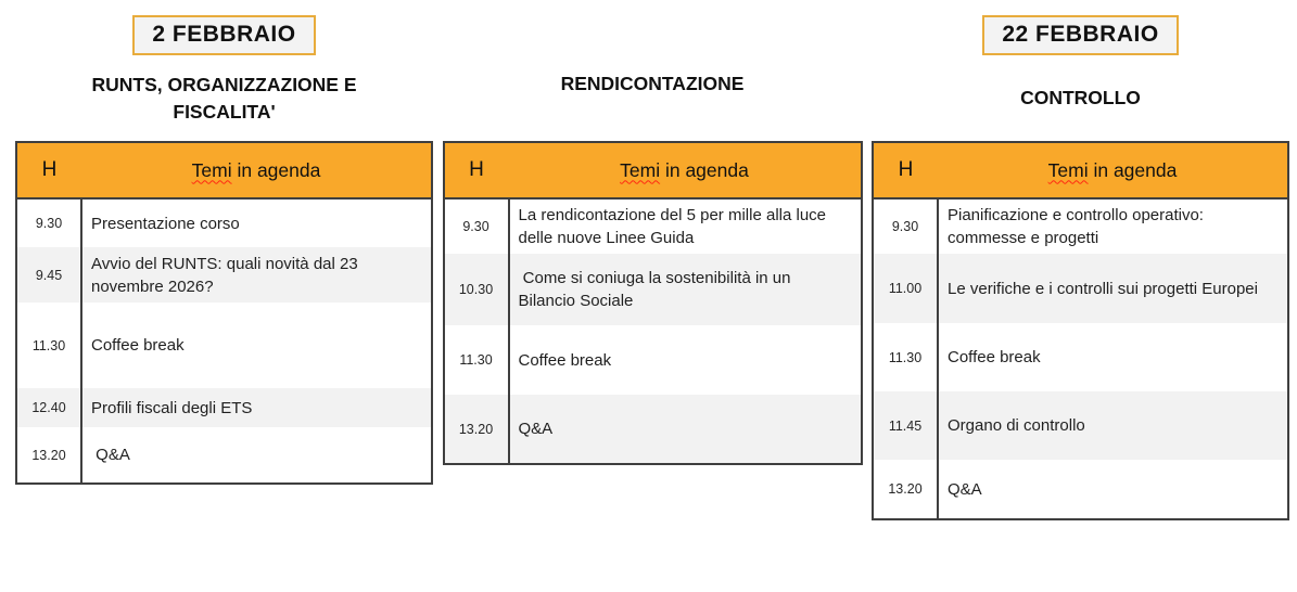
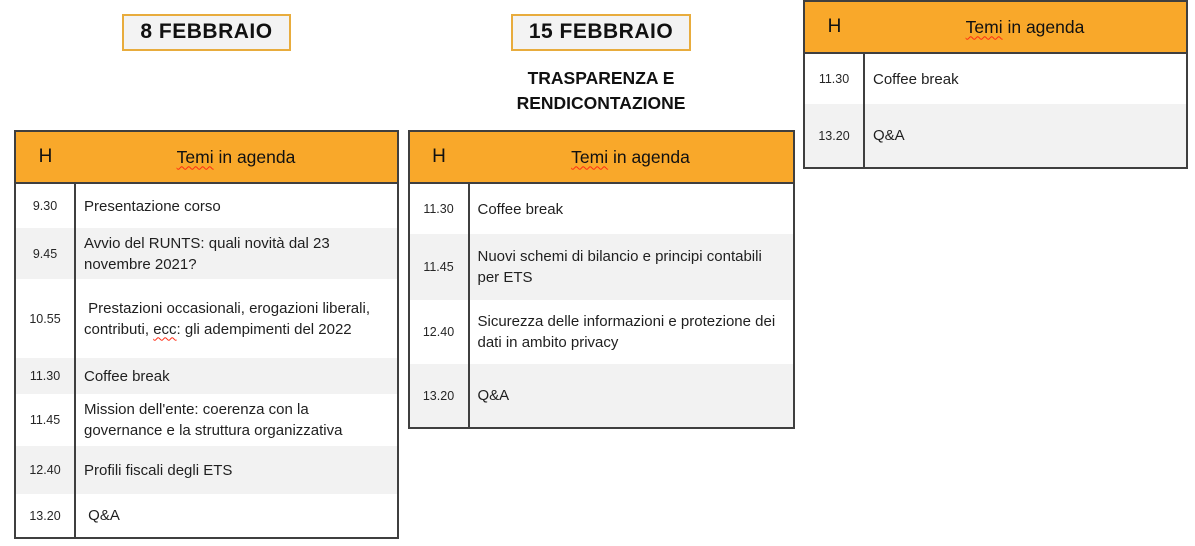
- 2 FEBBRAIO
+ 8 FEBBRAIO
- RUNTS, ORGANIZZAZIONE E
- FISCALITA'
  H	Temi in agenda
  9.30	Presentazione corso
- 9.45	Avvio del RUNTS: quali novità dal 23 novembre 2026?
+ 9.45	Avvio del RUNTS: quali novità dal 23 novembre 2021?
+ 10.55	Prestazioni occasionali, erogazioni liberali, contributi, ecc: gli adempimenti del 2022
  11.30	Coffee break
+ 11.45	Mission dell'ente: coerenza con la governance e la struttura organizzativa
  12.40	Profili fiscali degli ETS
  13.20	Q&A
+ 15 FEBBRAIO
+ TRASPARENZA E
  RENDICONTAZIONE
  H	Temi in agenda
- 9.30	La rendicontazione del 5 per mille alla luce delle nuove Linee Guida
- 10.30	Come si coniuga la sostenibilità in un Bilancio Sociale
  11.30	Coffee break
+ 11.45	Nuovi schemi di bilancio e principi contabili per ETS
+ 12.40	Sicurezza delle informazioni e protezione dei dati in ambito privacy
  13.20	Q&A
- 22 FEBBRAIO
- CONTROLLO
  H	Temi in agenda
- 9.30	Pianificazione e controllo operativo: commesse e progetti
- 11.00	Le verifiche e i controlli sui progetti Europei
  11.30	Coffee break
- 11.45	Organo di controllo
  13.20	Q&A
